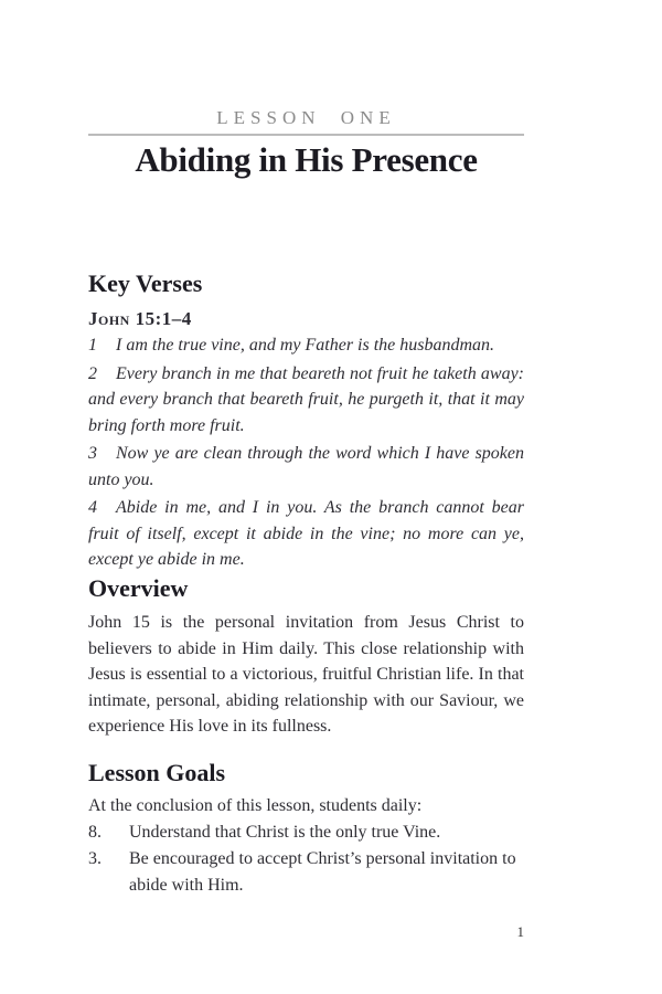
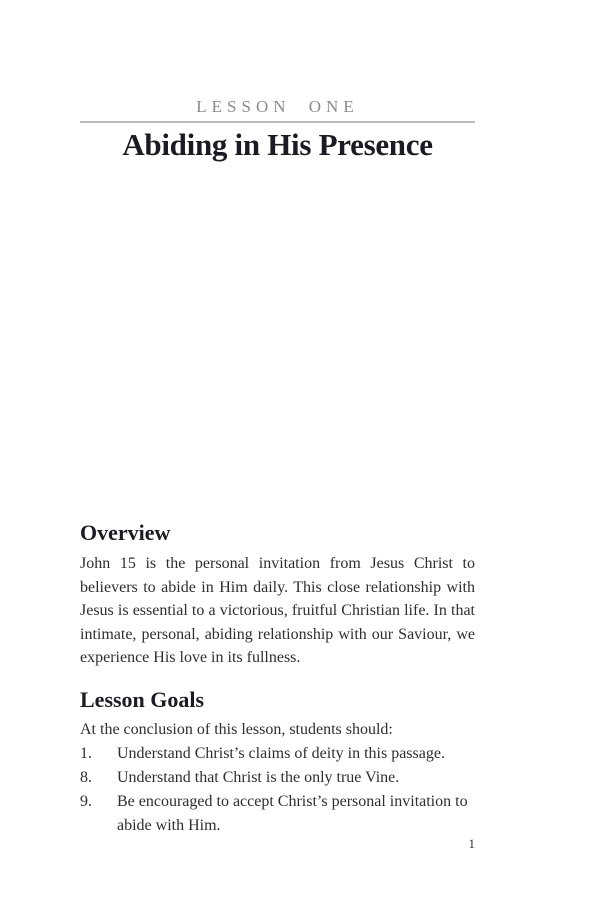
  LESSON ONE
  Abiding in His Presence
- Key Verses
- John 15:1–4
- 1 I am the true vine, and my Father is the husbandman.
- 2 Every branch in me that beareth not fruit he taketh away: and every branch that beareth fruit, he purgeth it, that it may bring forth more fruit.
- 3 Now ye are clean through the word which I have spoken unto you.
- 4 Abide in me, and I in you. As the branch cannot bear fruit of itself, except it abide in the vine; no more can ye, except ye abide in me.
  Overview
  John 15 is the personal invitation from Jesus Christ to believers to abide in Him daily. This close relationship with Jesus is essential to a victorious, fruitful Christian life. In that intimate, personal, abiding relationship with our Saviour, we experience His love in its fullness.
  Lesson Goals
- At the conclusion of this lesson, students daily:
+ At the conclusion of this lesson, students should:
+ 1.
+ Understand Christ’s claims of deity in this passage.
  8.
  Understand that Christ is the only true Vine.
- 3.
+ 9.
  Be encouraged to accept Christ’s personal invitation to abide with Him.
  1
